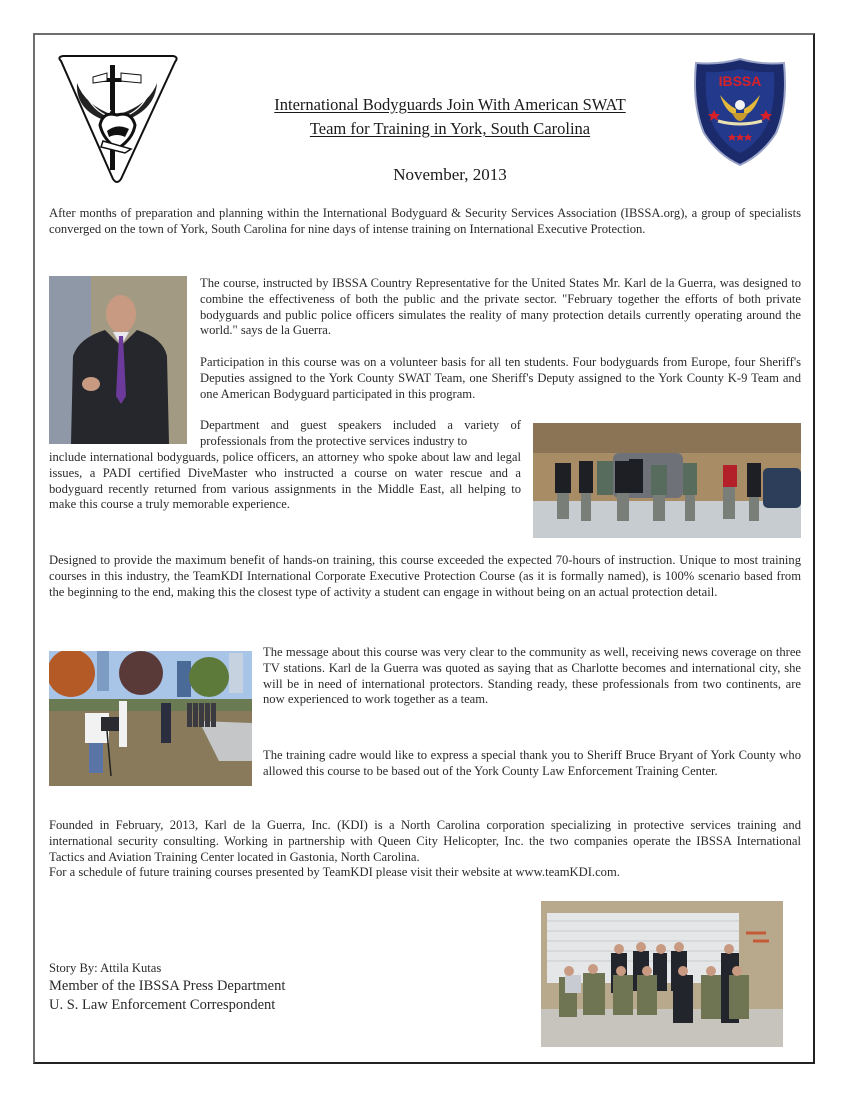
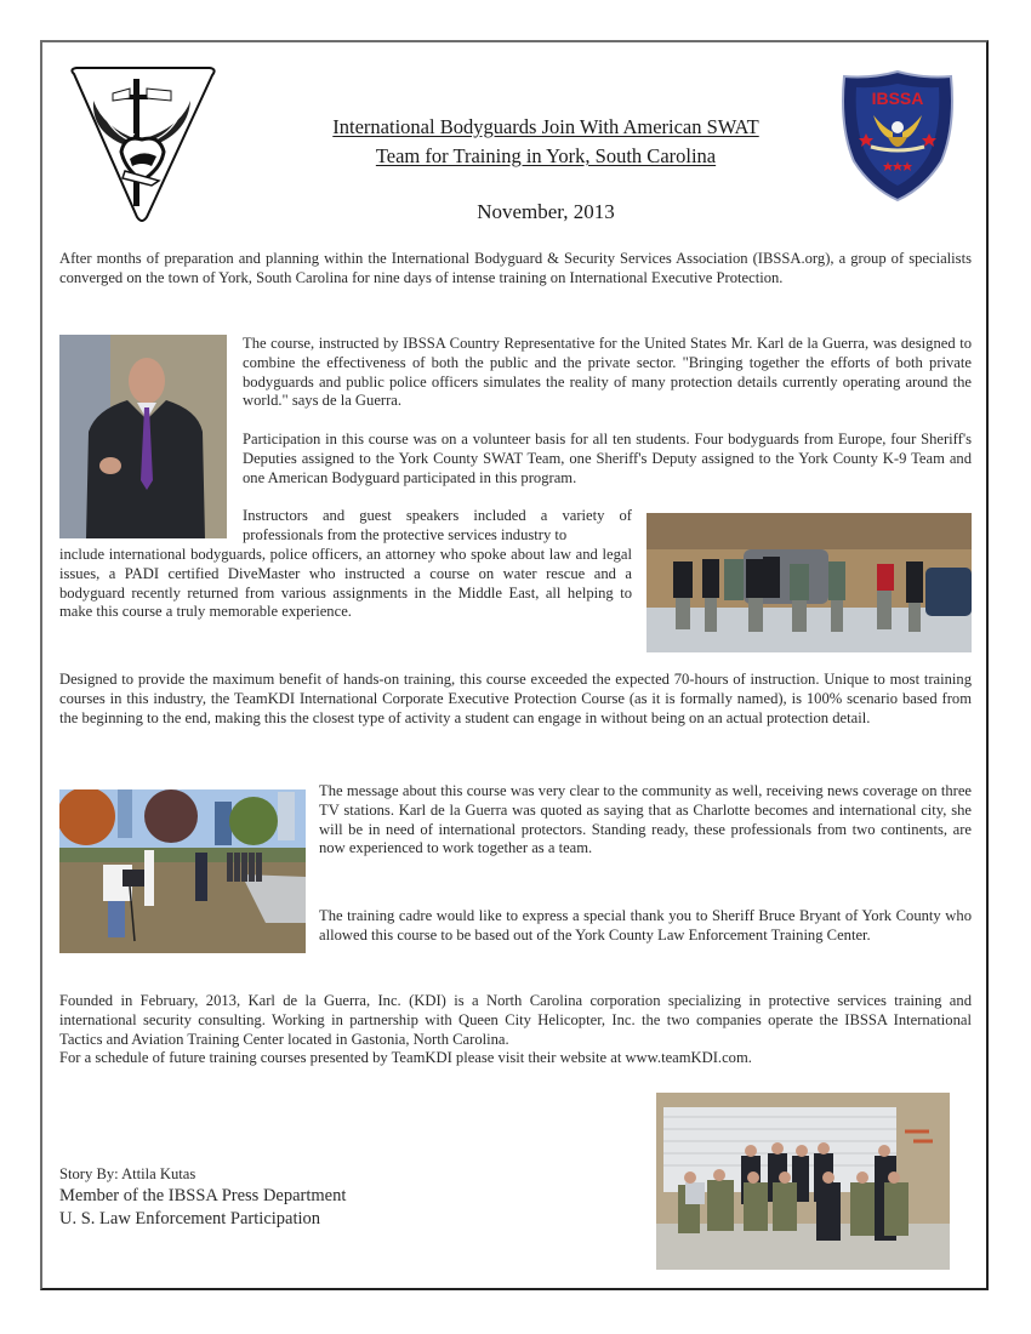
  International Bodyguards Join With American SWAT
  Team for Training in York, South Carolina
  November, 2013
  IBSSA
  After months of preparation and planning within the International Bodyguard & Security Services Association (IBSSA.org), a group of specialists converged on the town of York, South Carolina for nine days of intense training on International Executive Protection.
- The course, instructed by IBSSA Country Representative for the United States Mr. Karl de la Guerra, was designed to combine the effectiveness of both the public and the private sector. "February together the efforts of both private bodyguards and public police officers simulates the reality of many protection details currently operating around the world." says de la Guerra.
+ The course, instructed by IBSSA Country Representative for the United States Mr. Karl de la Guerra, was designed to combine the effectiveness of both the public and the private sector. "Bringing together the efforts of both private bodyguards and public police officers simulates the reality of many protection details currently operating around the world." says de la Guerra.
  Participation in this course was on a volunteer basis for all ten students. Four bodyguards from Europe, four Sheriff's Deputies assigned to the York County SWAT Team, one Sheriff's Deputy assigned to the York County K-9 Team and one American Bodyguard participated in this program.
- Department and guest speakers included a variety of professionals from the protective services industry to
+ Instructors and guest speakers included a variety of professionals from the protective services industry to
  include international bodyguards, police officers, an attorney who spoke about law and legal issues, a PADI certified DiveMaster who instructed a course on water rescue and a bodyguard recently returned from various assignments in the Middle East, all helping to make this course a truly memorable experience.
  Designed to provide the maximum benefit of hands-on training, this course exceeded the expected 70-hours of instruction. Unique to most training courses in this industry, the TeamKDI International Corporate Executive Protection Course (as it is formally named), is 100% scenario based from the beginning to the end, making this the closest type of activity a student can engage in without being on an actual protection detail.
  The message about this course was very clear to the community as well, receiving news coverage on three TV stations. Karl de la Guerra was quoted as saying that as Charlotte becomes and international city, she will be in need of international protectors. Standing ready, these professionals from two continents, are now experienced to work together as a team.
  The training cadre would like to express a special thank you to Sheriff Bruce Bryant of York County who allowed this course to be based out of the York County Law Enforcement Training Center.
  Founded in February, 2013, Karl de la Guerra, Inc. (KDI) is a North Carolina corporation specializing in protective services training and international security consulting. Working in partnership with Queen City Helicopter, Inc. the two companies operate the IBSSA International Tactics and Aviation Training Center located in Gastonia, North Carolina.
  For a schedule of future training courses presented by TeamKDI please visit their website at www.teamKDI.com.
  Story By: Attila Kutas
  Member of the IBSSA Press Department
- U. S. Law Enforcement Correspondent
+ U. S. Law Enforcement Participation
